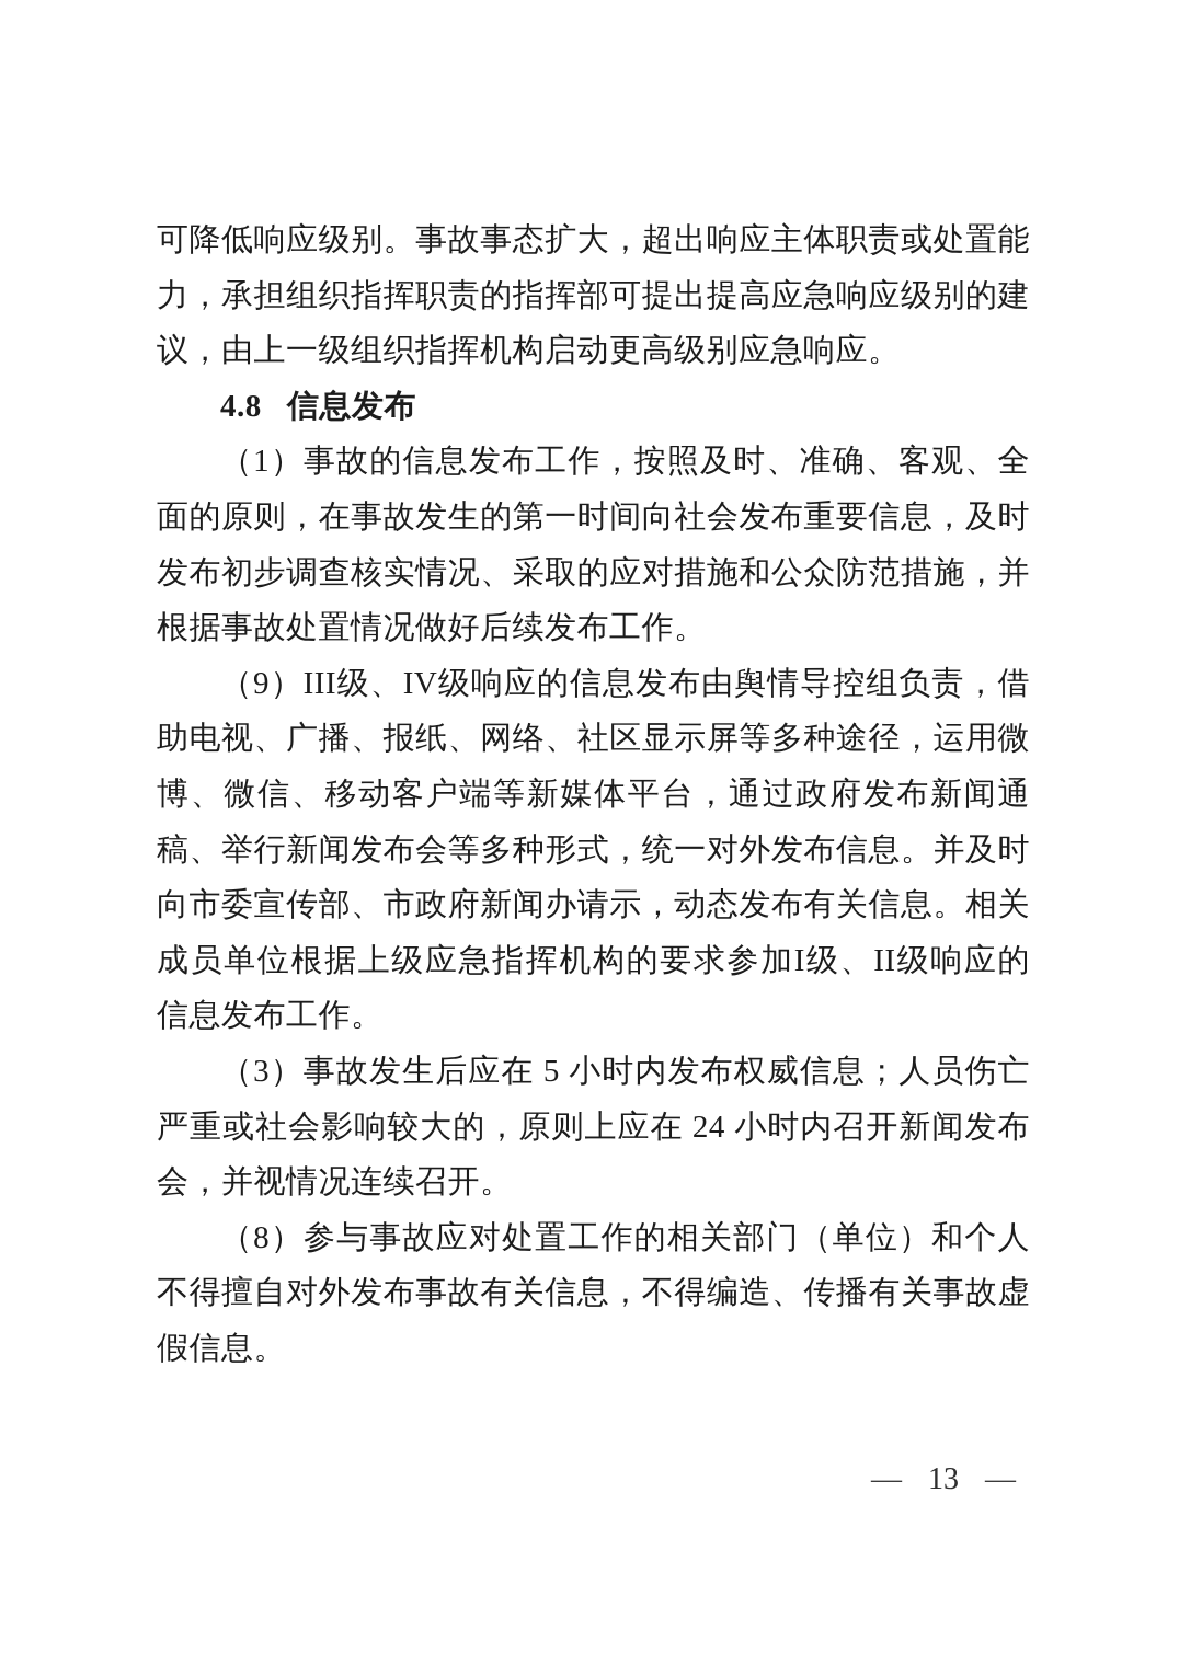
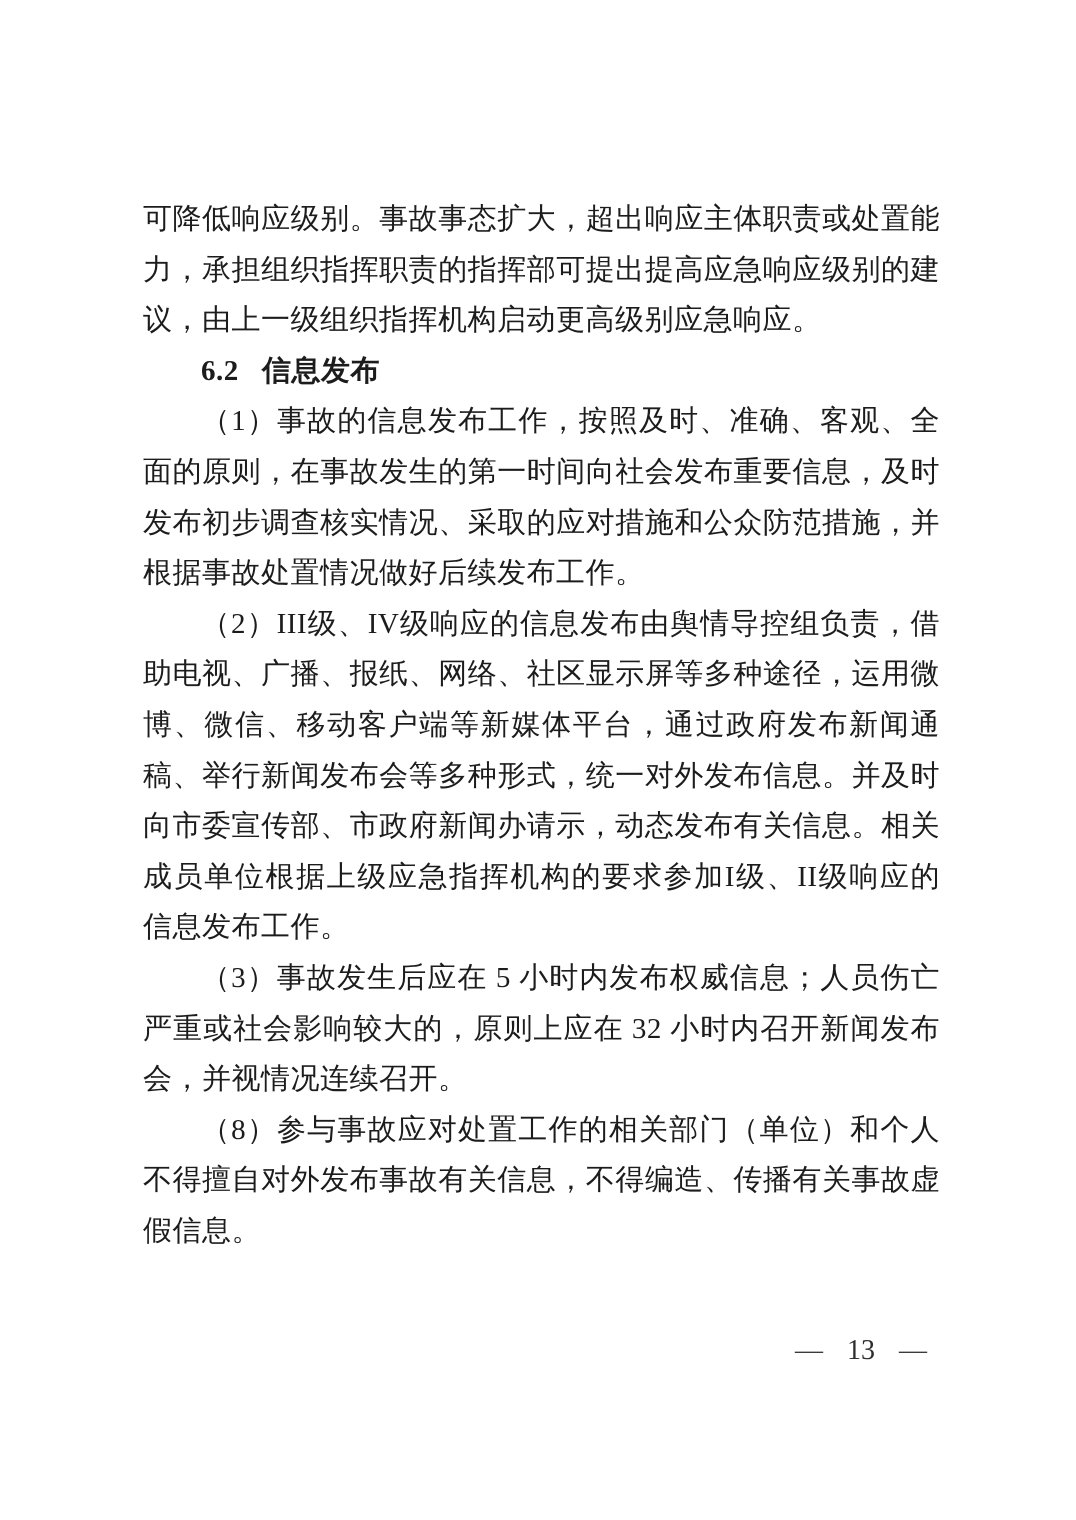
  可降低响应级别。事故事态扩大，超出响应主体职责或处置能力，承担组织指挥职责的指挥部可提出提高应急响应级别的建议，由上一级组织指挥机构启动更高级别应急响应。
- 4.8 信息发布
+ 6.2 信息发布
  （1）事故的信息发布工作，按照及时、准确、客观、全面的原则，在事故发生的第一时间向社会发布重要信息，及时发布初步调查核实情况、采取的应对措施和公众防范措施，并根据事故处置情况做好后续发布工作。
- （9）III级、IV级响应的信息发布由舆情导控组负责，借助电视、广播、报纸、网络、社区显示屏等多种途径，运用微博、微信、移动客户端等新媒体平台，通过政府发布新闻通稿、举行新闻发布会等多种形式，统一对外发布信息。并及时向市委宣传部、市政府新闻办请示，动态发布有关信息。相关成员单位根据上级应急指挥机构的要求参加I级、II级响应的信息发布工作。
+ （2）III级、IV级响应的信息发布由舆情导控组负责，借助电视、广播、报纸、网络、社区显示屏等多种途径，运用微博、微信、移动客户端等新媒体平台，通过政府发布新闻通稿、举行新闻发布会等多种形式，统一对外发布信息。并及时向市委宣传部、市政府新闻办请示，动态发布有关信息。相关成员单位根据上级应急指挥机构的要求参加I级、II级响应的信息发布工作。
- （3）事故发生后应在 5 小时内发布权威信息；人员伤亡严重或社会影响较大的，原则上应在 24 小时内召开新闻发布会，并视情况连续召开。
+ （3）事故发生后应在 5 小时内发布权威信息；人员伤亡严重或社会影响较大的，原则上应在 32 小时内召开新闻发布会，并视情况连续召开。
  （8）参与事故应对处置工作的相关部门（单位）和个人不得擅自对外发布事故有关信息，不得编造、传播有关事故虚假信息。
  —
  13
  —
